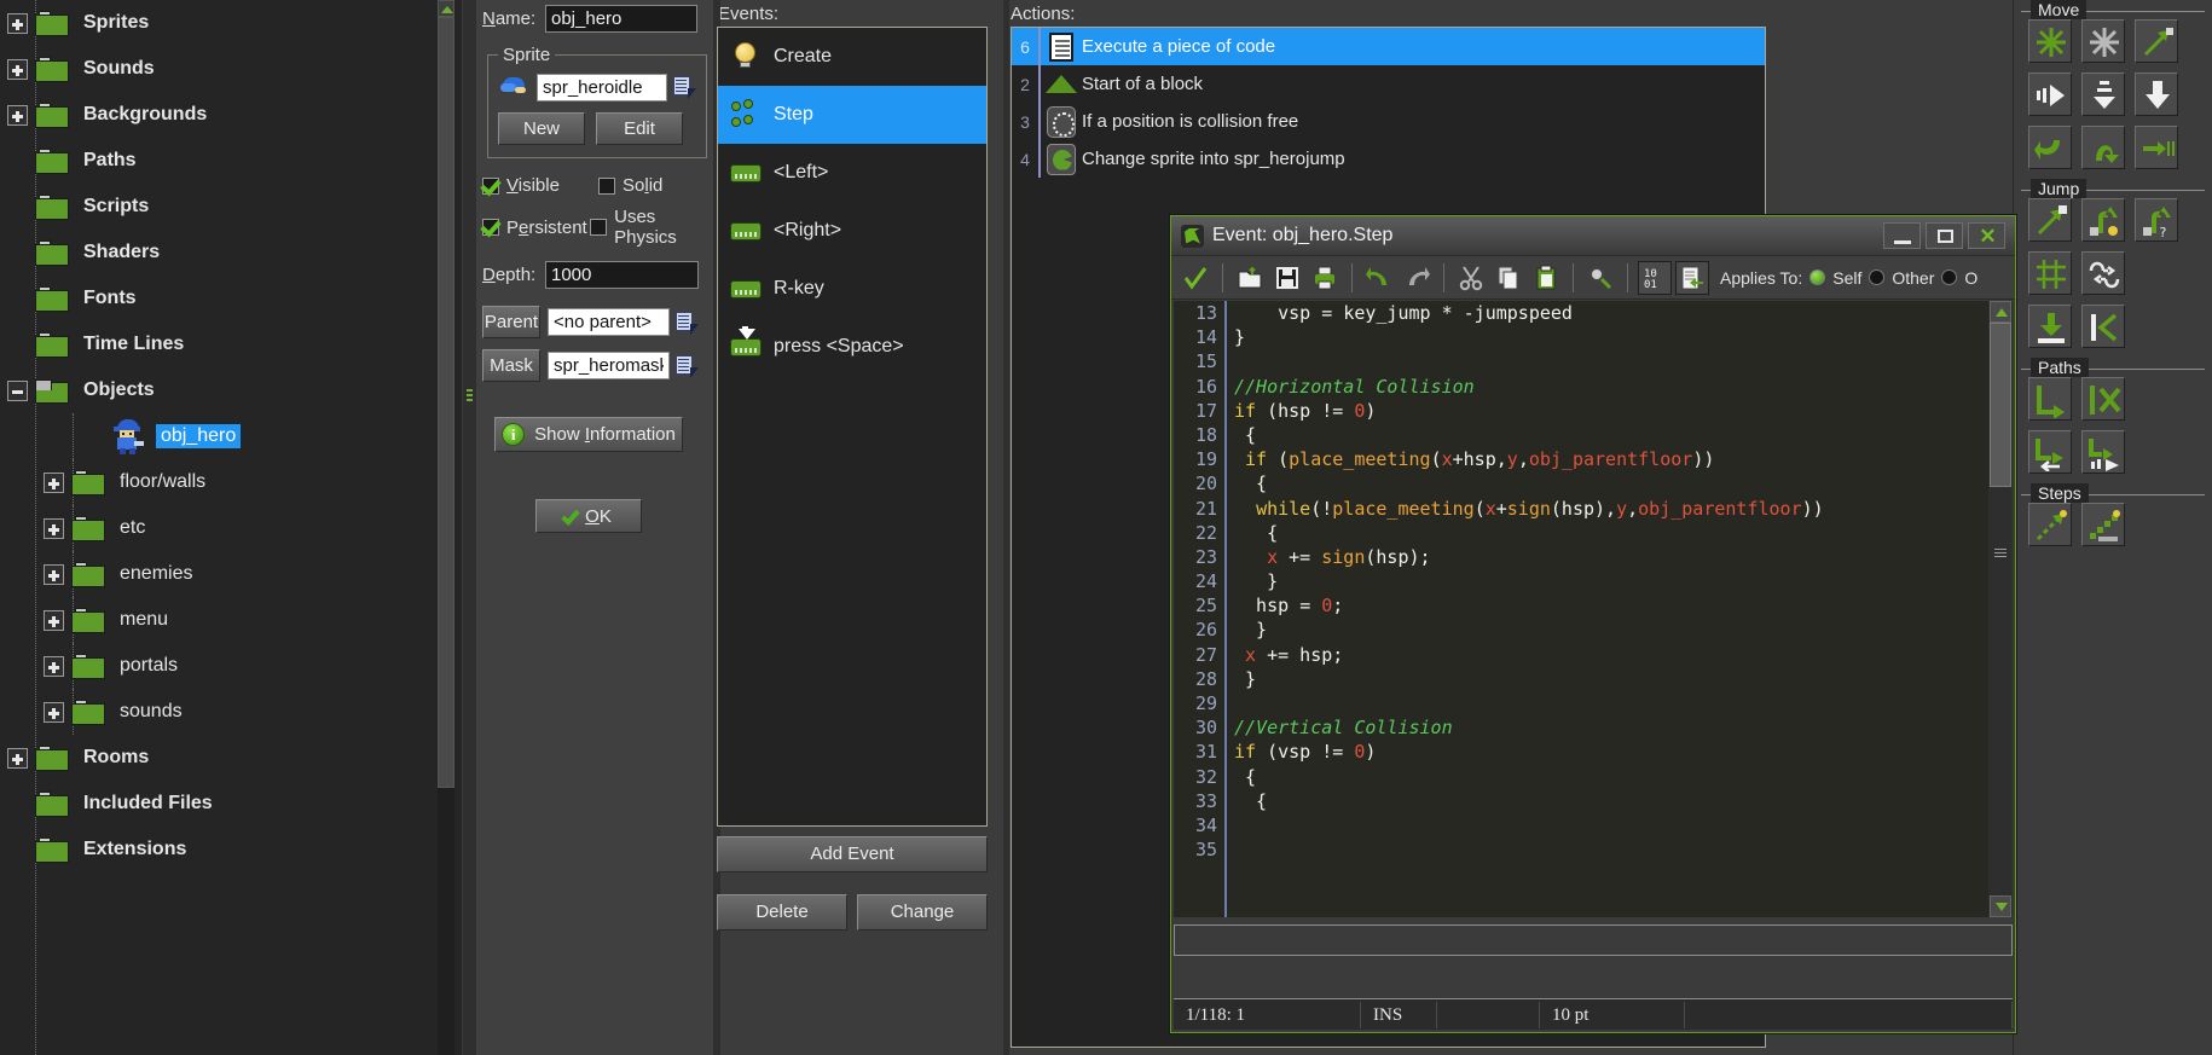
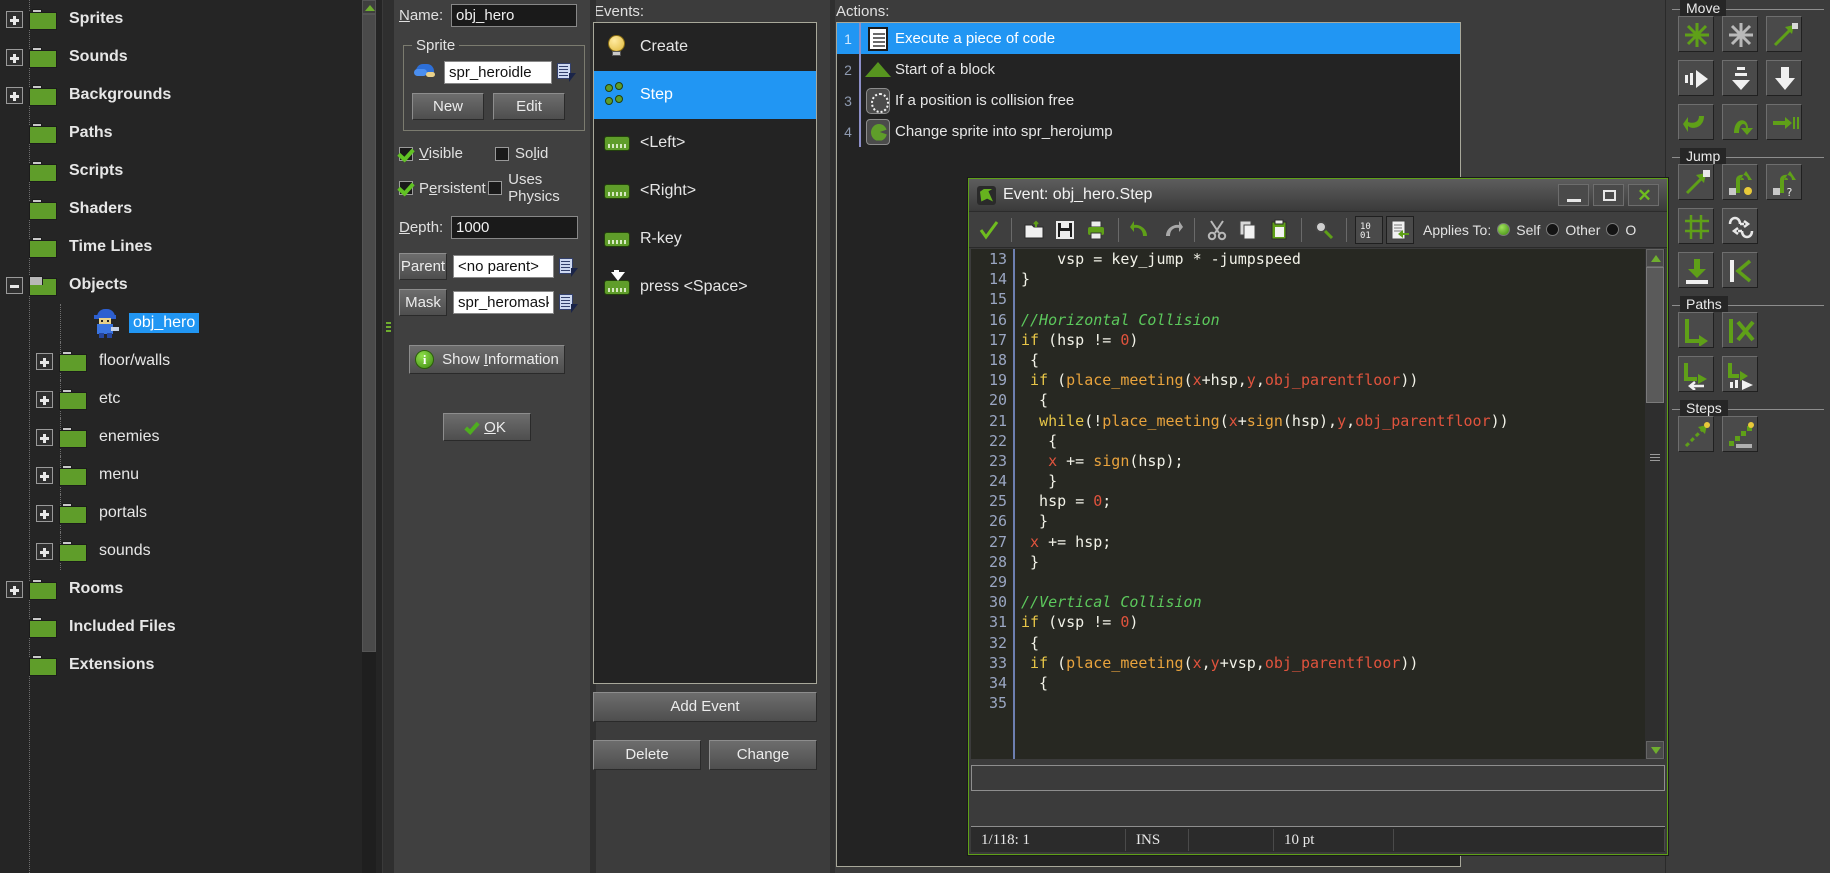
  Sprites
  Sounds
  Backgrounds
  Paths
  Scripts
  Shaders
- Fonts
  Time Lines
  Objects
  obj_hero
  floor/walls
  etc
  enemies
  menu
  portals
  sounds
  Rooms
  Included Files
  Extensions
  Name:
  obj_hero
  Sprite
  spr_heroidle
  New
  Edit
  Visible
  Solid
  Persistent
  Uses Physics
  Depth:
  1000
  Parent
  <no parent>
  Mask
  spr_heromas
  i
  Show Information
  OK
  Events:
  Create
  Step
  <Left>
  <Right>
  R-key
  press <Space>
  Add Event
  Delete
  Change
  Actions:
- 6
+ 1
  Execute a piece of code
  2
  Start of a block
  3
  If a position is collision free
  4
  Change sprite into spr_herojump
  MoveJump
  ?
  PathsSteps
  Event: obj_hero.Step
  ✕
  10
  01
  Applies To:
  Self
  Other
  O
  13
  14
  15
  16
  17
  18
  19
  20
  21
  22
  23
  24
  25
  26
  27
  28
  29
  30
  31
  32
  33
  34
  35
  vsp = key_jump * -jumpspeed
  }
  //Horizontal Collision
  if (hsp != 0)
  {
  if (place_meeting(x+hsp,y,obj_parentfloor))
  {
  while(!place_meeting(x+sign(hsp),y,obj_parentfloor))
  {
  x += sign(hsp);
  }
  hsp = 0;
  }
  x += hsp;
  }
  //Vertical Collision
  if (vsp != 0)
  {
+ if (place_meeting(x,y+vsp,obj_parentfloor))
  {
  1/118: 1
  INS
  10 pt
